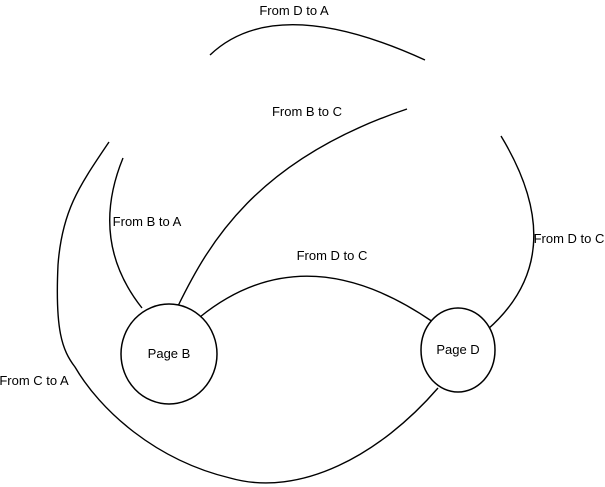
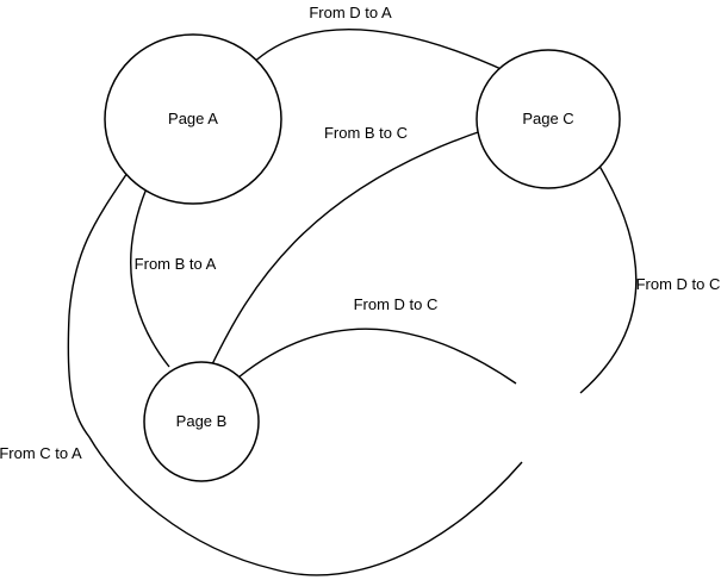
+ Page A
+ Page C
  Page B
- Page D
  From D to A
  From B to C
  From B to A
  From D to C
  From D to C
  From C to A
